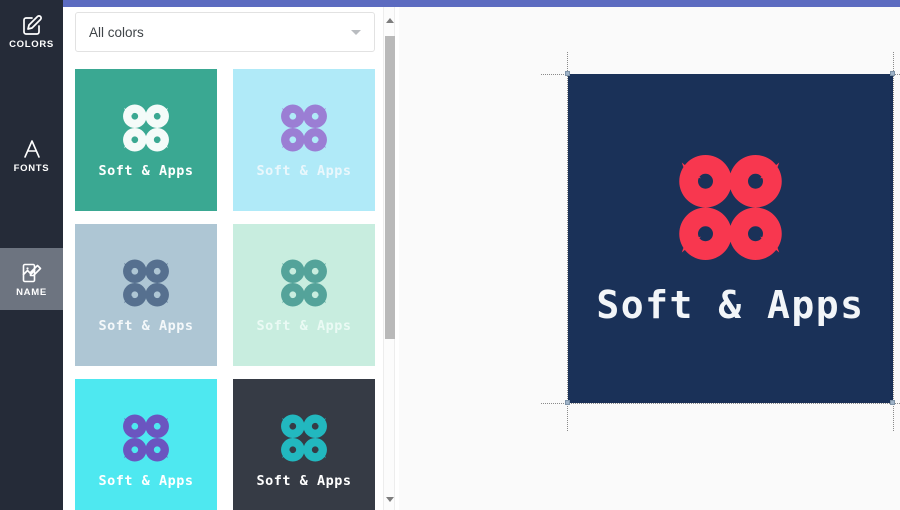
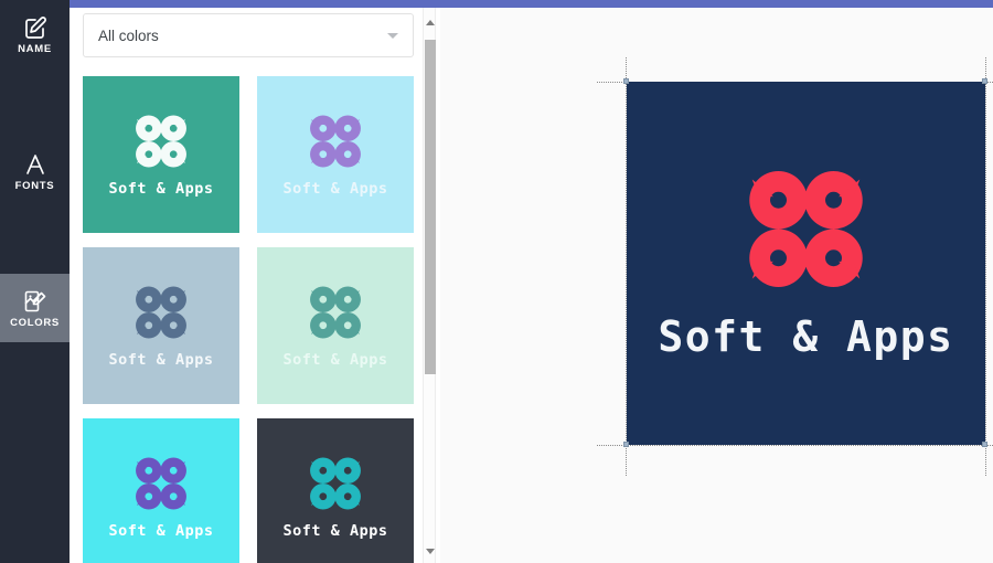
- COLORS
+ NAME
  FONTS
- NAME
+ COLORS
  All colors
  Soft & Apps
  Soft & Apps
  Soft & Apps
  Soft & Apps
  Soft & Apps
  Soft & Apps
  Soft & Apps
